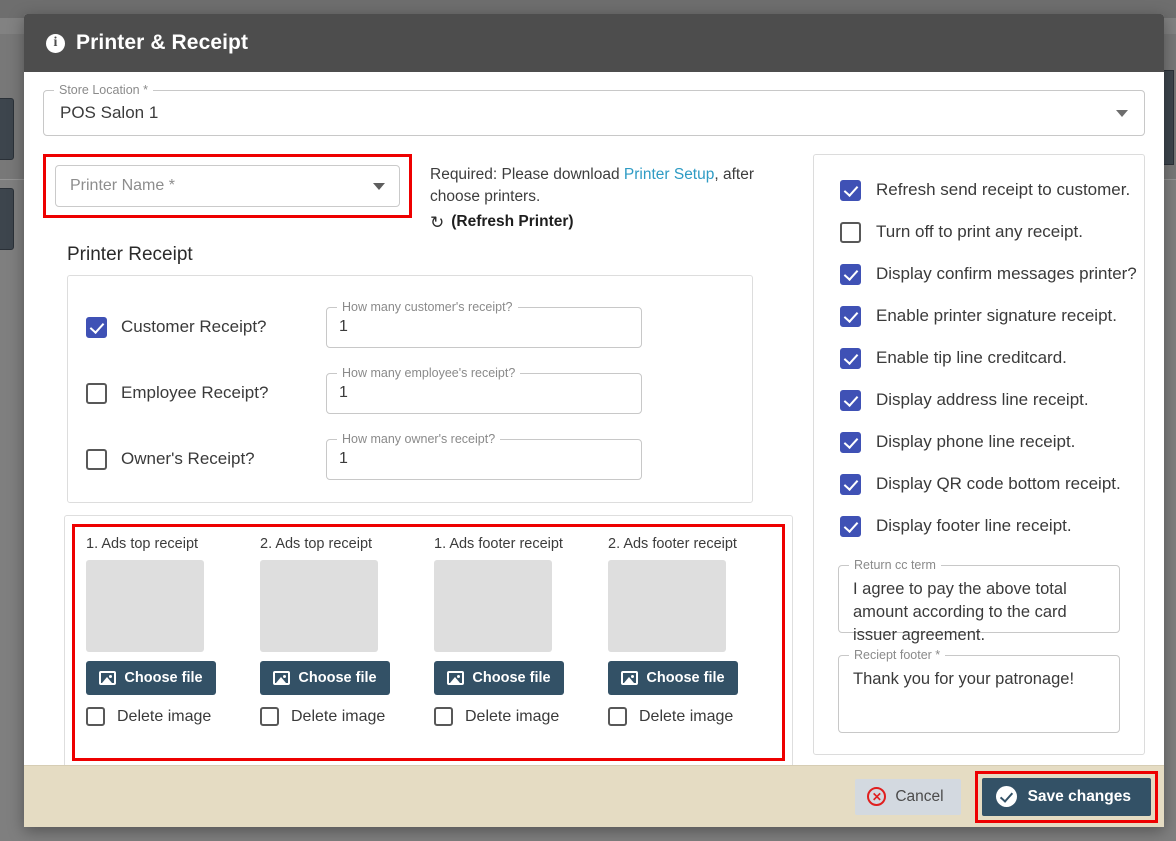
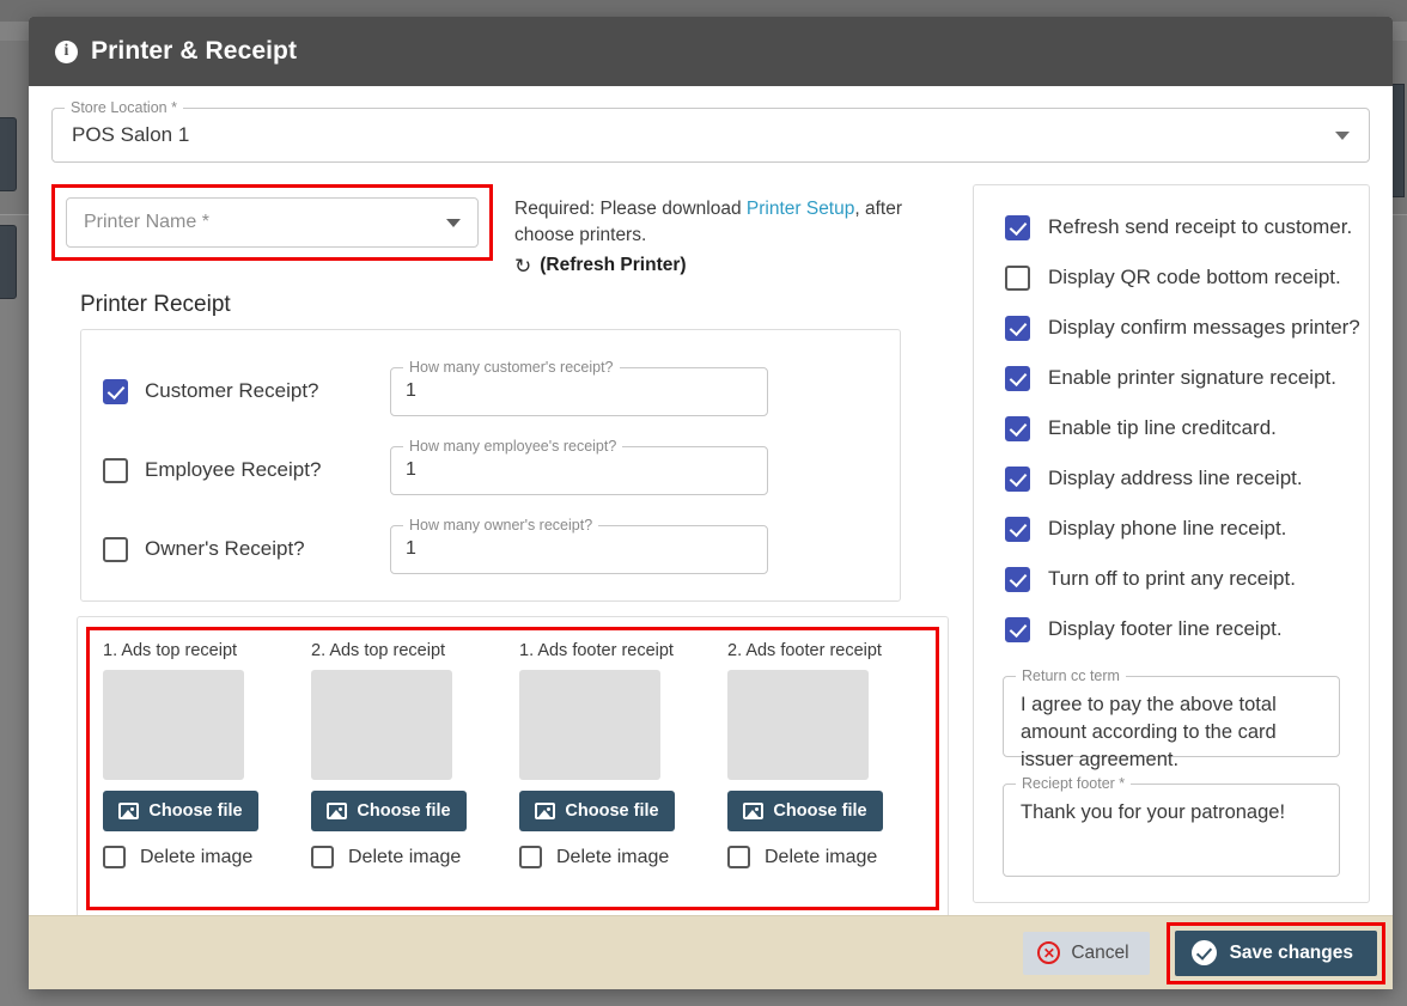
  i
  Printer & Receipt
  Store Location *
  POS Salon 1
  Printer Name *
  Required: Please download Printer Setup, after choose printers.
  ↻
  (Refresh Printer)
  Printer Receipt
  Customer Receipt?
  How many customer's receipt?
  1
  Employee Receipt?
  How many employee's receipt?
  1
  Owner's Receipt?
  How many owner's receipt?
  1
  1. Ads top receipt
  Choose file
  Delete image
  2. Ads top receipt
  Choose file
  Delete image
  1. Ads footer receipt
  Choose file
  Delete image
  2. Ads footer receipt
  Choose file
  Delete image
  Refresh send receipt to customer.
- Turn off to print any receipt.
+ Display QR code bottom receipt.
  Display confirm messages printer?
  Enable printer signature receipt.
  Enable tip line creditcard.
  Display address line receipt.
  Display phone line receipt.
- Display QR code bottom receipt.
+ Turn off to print any receipt.
  Display footer line receipt.
  Return cc term
  I agree to pay the above total amount according to the card issuer agreement.
  Reciept footer *
  Thank you for your patronage!
  ✕
  Cancel
  Save changes
